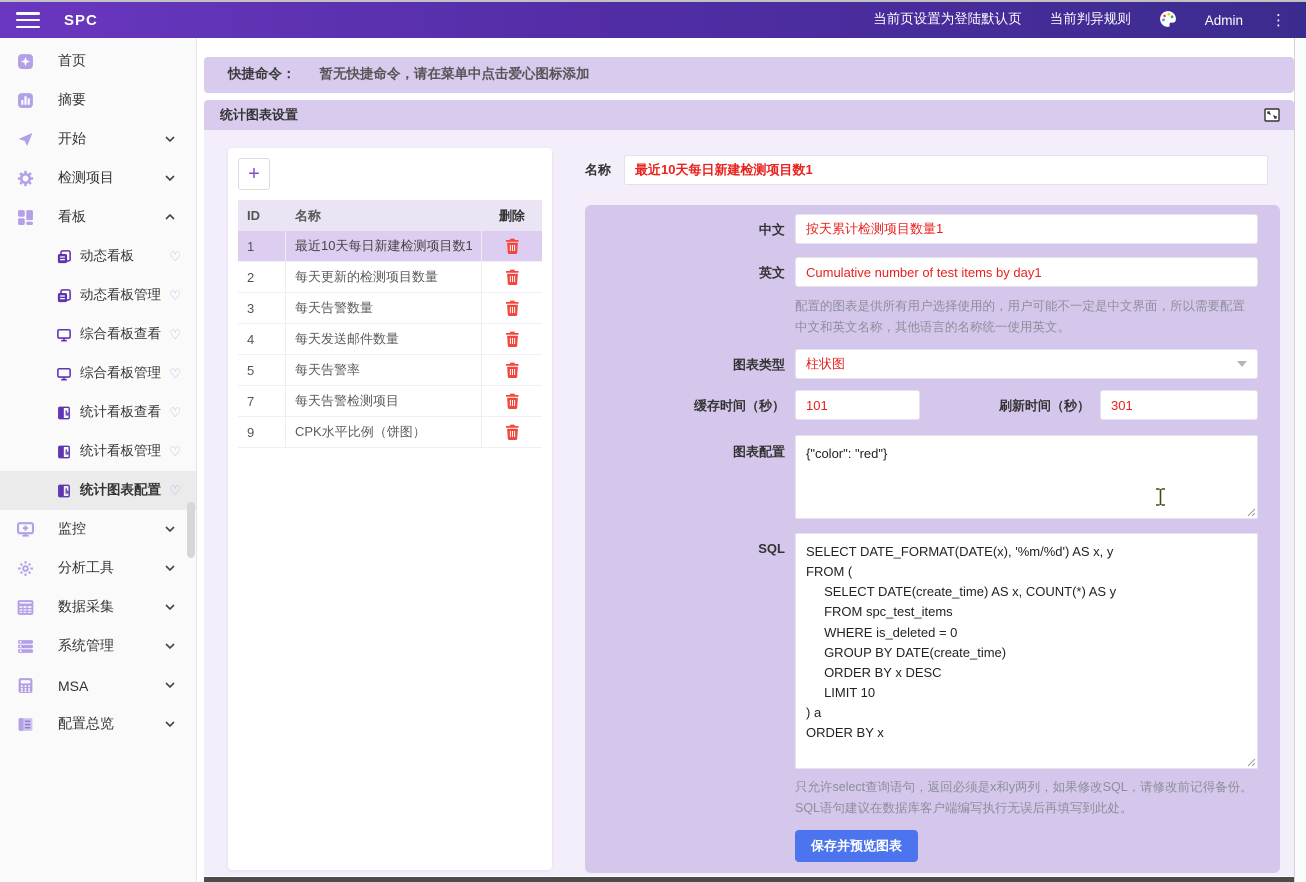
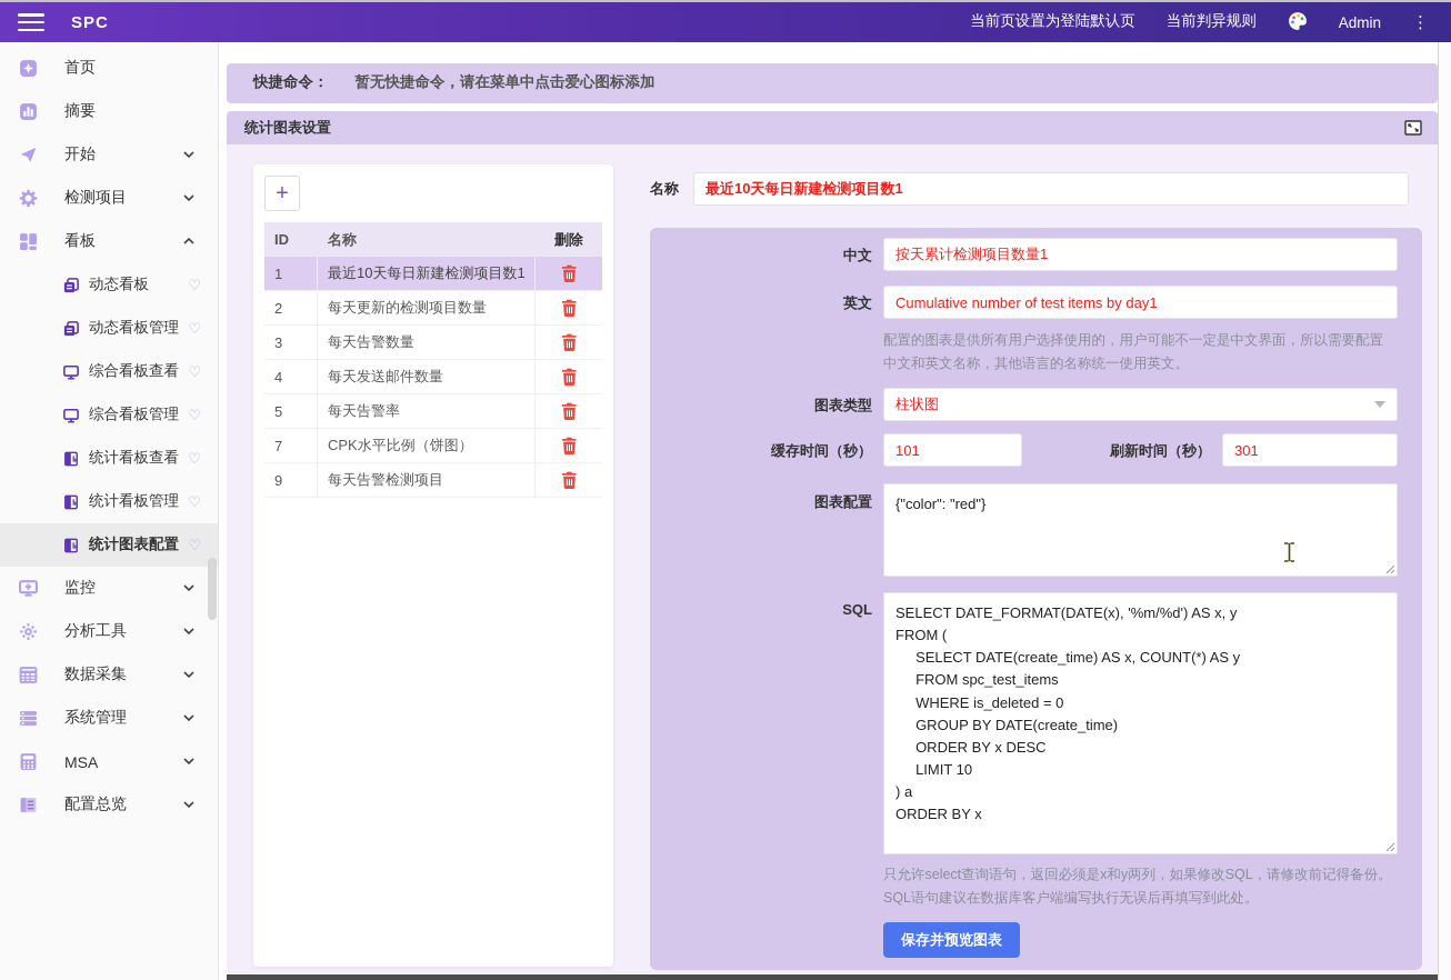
  SPC
  当前页设置为登陆默认页
  当前判异规则
  Admin
  ⋮
  首页
  摘要
  开始
  检测项目
  看板
  动态看板
  ♡
  动态看板管理
  ♡
  综合看板查看
  ♡
  综合看板管理
  ♡
  统计看板查看
  ♡
  统计看板管理
  ♡
  统计图表配置
  ♡
  监控
  分析工具
  数据采集
  系统管理
  MSA
  配置总览
  快捷命令：
  暂无快捷命令，请在菜单中点击爱心图标添加
  统计图表设置
  +
  ID
  名称
  删除
  1
  最近10天每日新建检测项目数1
  2
  每天更新的检测项目数量
  3
  每天告警数量
  4
  每天发送邮件数量
  5
  每天告警率
  7
- 每天告警检测项目
+ CPK水平比例（饼图）
  9
- CPK水平比例（饼图）
+ 每天告警检测项目
  名称
  最近10天每日新建检测项目数1
  中文
  按天累计检测项目数量1
  英文
  Cumulative number of test items by day1
  配置的图表是供所有用户选择使用的，用户可能不一定是中文界面，所以需要配置中文和英文名称，其他语言的名称统一使用英文。
  图表类型
  柱状图
  缓存时间（秒）
  101
  刷新时间（秒）
  301
  图表配置
  {"color": "red"}
  SQL
  SELECT DATE_FORMAT(DATE(x), '%m/%d') AS x, y
  FROM (
  SELECT DATE(create_time) AS x, COUNT(*) AS y
  FROM spc_test_items
  WHERE is_deleted = 0
  GROUP BY DATE(create_time)
  ORDER BY x DESC
  LIMIT 10
  ) a
  ORDER BY x
  只允许select查询语句，返回必须是x和y两列，如果修改SQL，请修改前记得备份。SQL语句建议在数据库客户端编写执行无误后再填写到此处。
  保存并预览图表
